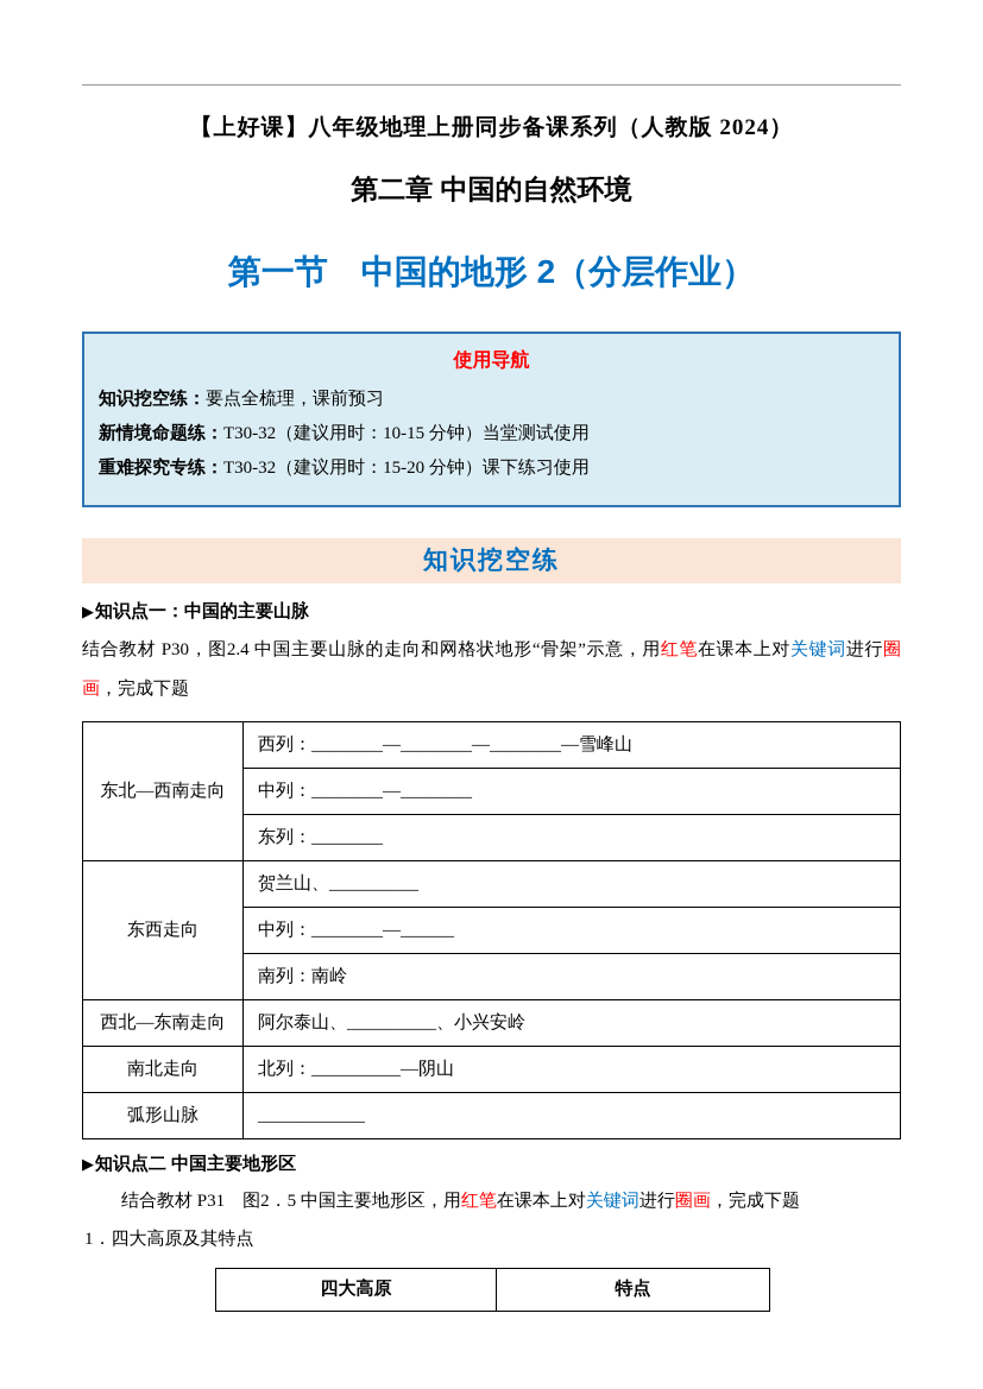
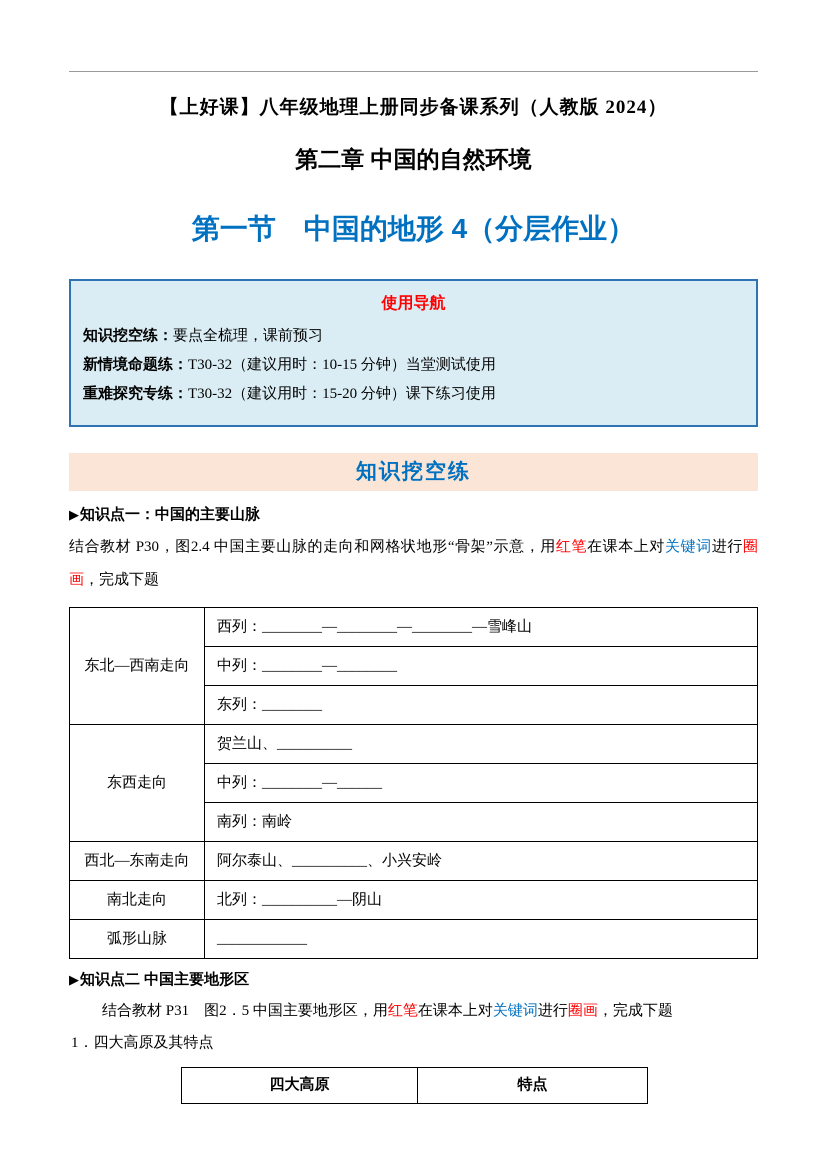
  【上好课】八年级地理上册同步备课系列（人教版 2024）
  第二章 中国的自然环境
- 第一节 中国的地形 2（分层作业）
+ 第一节 中国的地形 4（分层作业）
  使用导航
  知识挖空练：要点全梳理，课前预习
  新情境命题练：T30-32（建议用时：10-15 分钟）当堂测试使用
  重难探究专练：T30-32（建议用时：15-20 分钟）课下练习使用
  知识挖空练
  ▶知识点一：中国的主要山脉
  结合教材 P30，图2.4 中国主要山脉的走向和网格状地形“骨架”示意，用红笔在课本上对关键词进行圈画，完成下题
  东北—西南走向	西列：________—________—________—雪峰山
  中列：________—________
  东列：________
  东西走向	贺兰山、__________
  中列：________—______
  南列：南岭
  西北—东南走向	阿尔泰山、__________、小兴安岭
  南北走向	北列：__________—阴山
  弧形山脉	____________
  ▶知识点二 中国主要地形区
  结合教材 P31 图2．5 中国主要地形区，用红笔在课本上对关键词进行圈画，完成下题
  1．四大高原及其特点
  四大高原	特点
